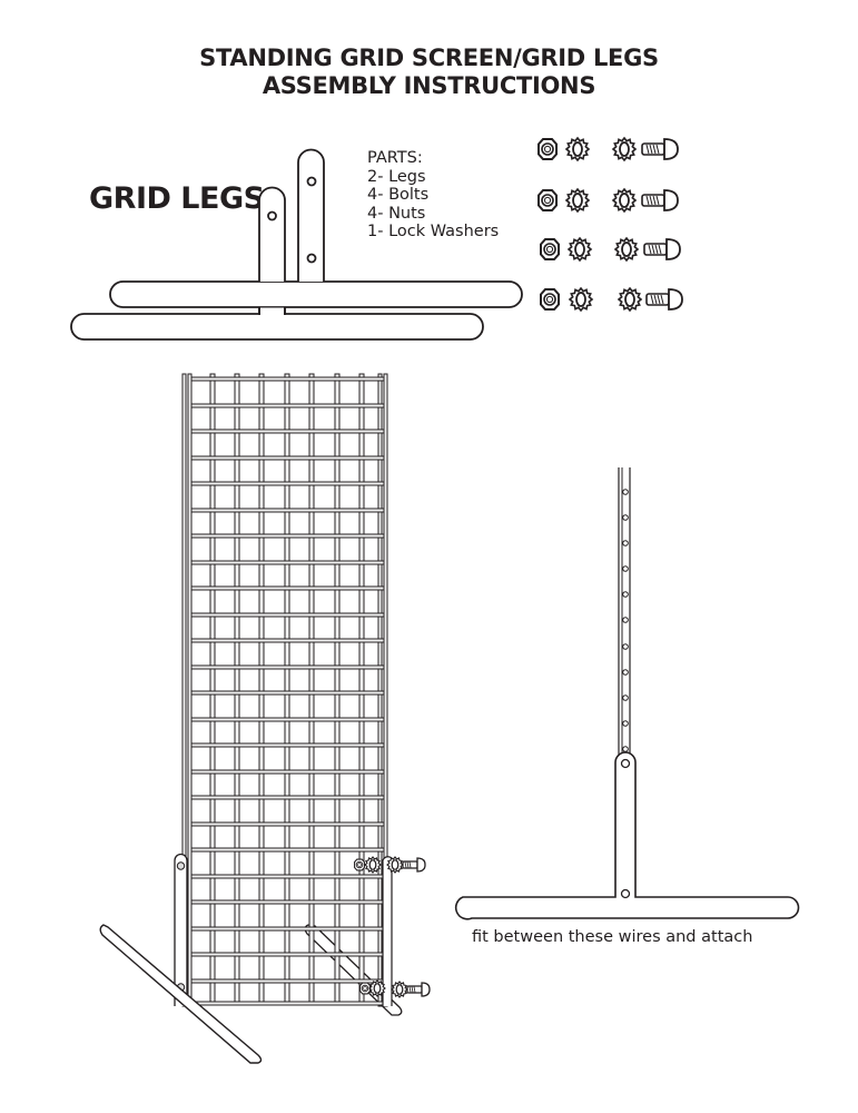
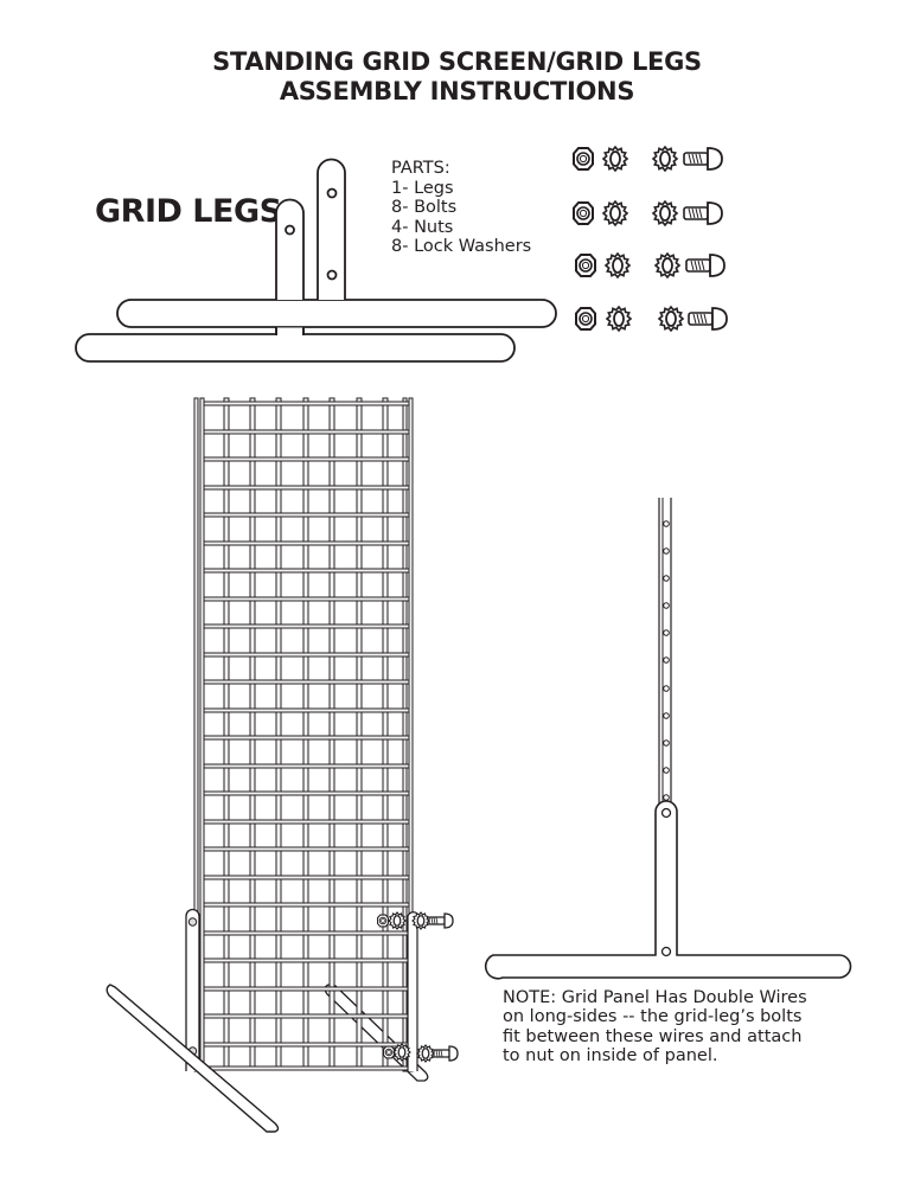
  STANDING GRID SCREEN/GRID LEGS
  ASSEMBLY INSTRUCTIONS
  GRID LEGS
  PARTS:
- 2- Legs
+ 1- Legs
- 4- Bolts
+ 8- Bolts
  4- Nuts
- 1- Lock Washers
+ 8- Lock Washers
+ NOTE: Grid Panel Has Double Wires
+ on long-sides -- the grid-leg’s bolts
  fit between these wires and attach
+ to nut on inside of panel.
